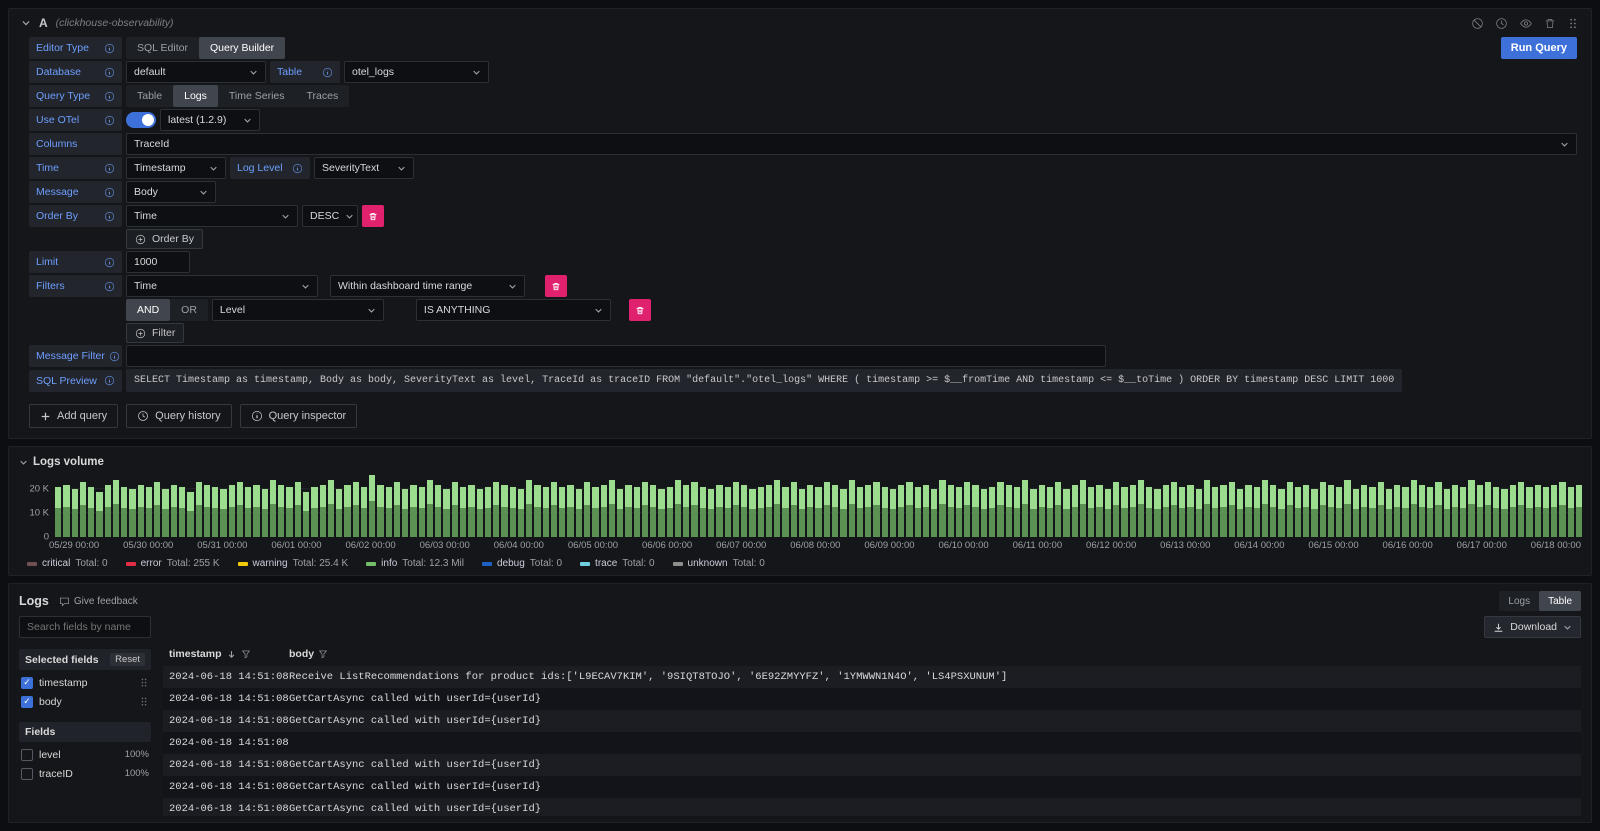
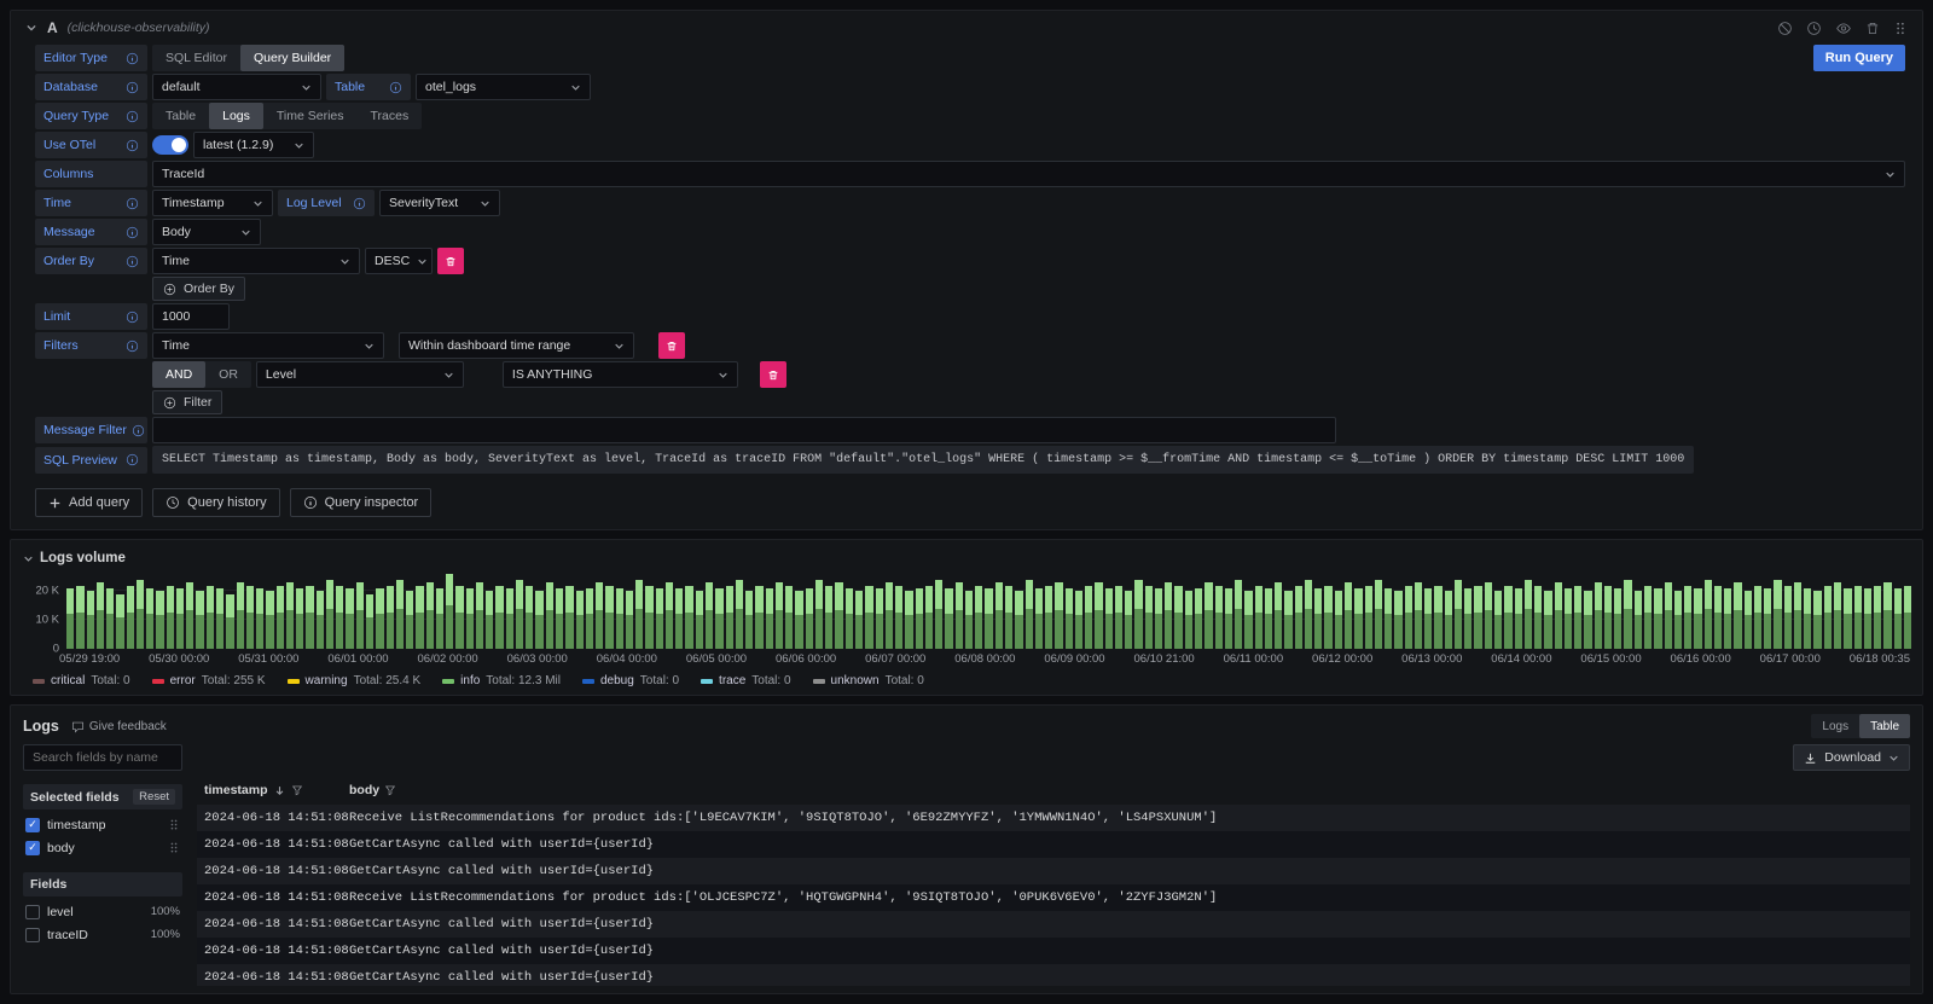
  A
  (clickhouse-observability)
  Editor Type
  SQL Editor
  Query Builder
  Run Query
  Database
  default
  Table
  otel_logs
  Query Type
  Table
  Logs
  Time Series
  Traces
  Use OTel
  latest (1.2.9)
  Columns
  TraceId
  Time
  Timestamp
  Log Level
  SeverityText
  Message
  Body
  Order By
  Time
  DESC
  Order By
  Limit
  1000
  Filters
  Time
  Within dashboard time range
  AND
  OR
  Level
  IS ANYTHING
  Filter
  Message Filter
  SQL Preview
  SELECT Timestamp as timestamp, Body as body, SeverityText as level, TraceId as traceID FROM "default"."otel_logs" WHERE ( timestamp >= $__fromTime AND timestamp <= $__toTime ) ORDER BY timestamp DESC LIMIT 1000
  Add query
  Query history
  Query inspector
  Logs volume
  20 K
  10 K
  0
- 05/29 00:00
+ 05/29 19:00
  05/30 00:00
  05/31 00:00
  06/01 00:00
  06/02 00:00
  06/03 00:00
  06/04 00:00
  06/05 00:00
  06/06 00:00
  06/07 00:00
  06/08 00:00
  06/09 00:00
- 06/10 00:00
+ 06/10 21:00
  06/11 00:00
  06/12 00:00
  06/13 00:00
  06/14 00:00
  06/15 00:00
  06/16 00:00
  06/17 00:00
- 06/18 00:00
+ 06/18 00:35
  critical
  Total: 0
  error
  Total: 255 K
  warning
  Total: 25.4 K
  info
  Total: 12.3 Mil
  debug
  Total: 0
  trace
  Total: 0
  unknown
  Total: 0
  Logs
  Give feedback
  Logs
  Table
  Search fields by name
  Selected fields
  Reset
  ✓
  timestamp
  ✓
  body
  Fields
  level
  100%
  traceID
  100%
  Download
  timestamp
  body
  2024-06-18 14:51:08
  Receive ListRecommendations for product ids:['L9ECAV7KIM', '9SIQT8TOJO', '6E92ZMYYFZ', '1YMWWN1N4O', 'LS4PSXUNUM']
  2024-06-18 14:51:08
  GetCartAsync called with userId={userId}
  2024-06-18 14:51:08
  GetCartAsync called with userId={userId}
  2024-06-18 14:51:08
+ Receive ListRecommendations for product ids:['OLJCESPC7Z', 'HQTGWGPNH4', '9SIQT8TOJO', '0PUK6V6EV0', '2ZYFJ3GM2N']
  2024-06-18 14:51:08
  GetCartAsync called with userId={userId}
  2024-06-18 14:51:08
  GetCartAsync called with userId={userId}
  2024-06-18 14:51:08
  GetCartAsync called with userId={userId}
